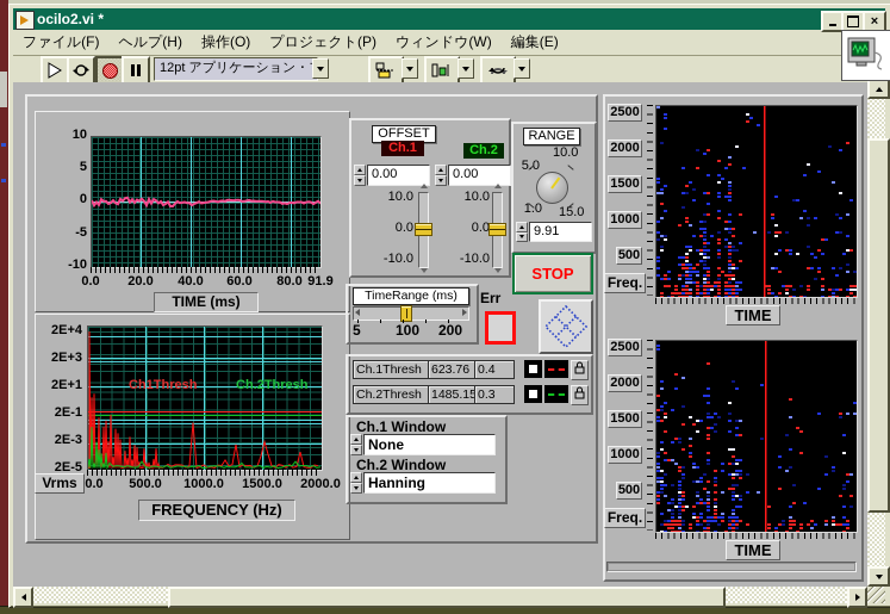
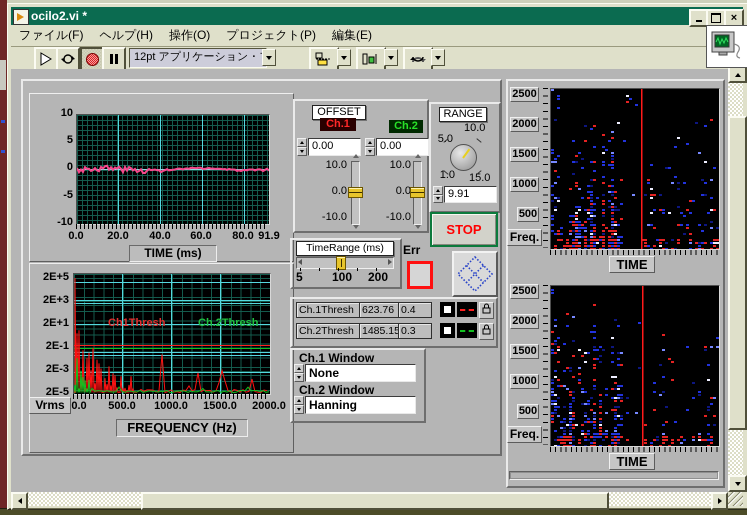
  ocilo2.vi *
  ×
  ファイル(F)
  ヘルプ(H)
  操作(O)
  プロジェクト(P)
- ウィンドウ(W)
  編集(E)
  12pt アプリケーション・
  10
  5
  0
  -5
  -10
  0.0
  20.0
  40.0
  60.0
  80.0
  91.9
  TIME (ms)
  Ch1Thresh
  Ch.2Thresh
- 2E+4
+ 2E+5
  2E+3
  2E+1
  2E-1
  2E-3
  2E-5
  Vrms
  0.0
  500.0
  1000.0
  1500.0
  2000.0
  FREQUENCY (Hz)
  OFFSET
  Ch.1
  Ch.2
  0.00
  0.00
  10.0
  0.0
  -10.0
  10.0
  0.0
  -10.0
  RANGE
  10.0
  15.0
  9.91
  STOP
  TimeRange (ms)
  5
  100
  200
  Err
  Ch.1Thresh
  623.76
  0.4
  Ch.2Thresh
  1485.1
  0.3
  Ch.1 Window
  None
  Ch.2 Window
  Hanning
  2500
  2000
  1500
  1000
  500
  Freq.
  TIME
  2500
  2000
  1500
  1000
  500
  Freq.
  TIME
